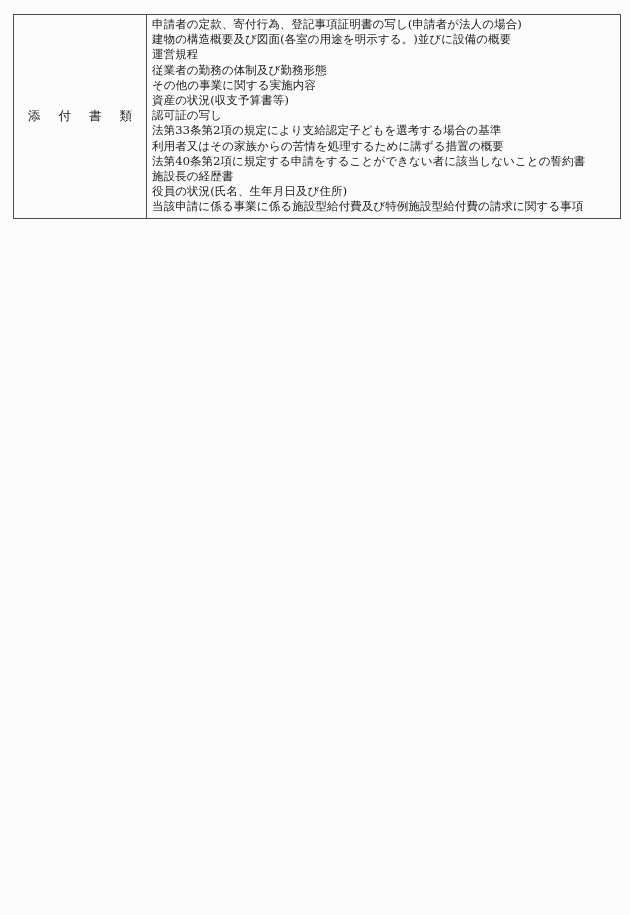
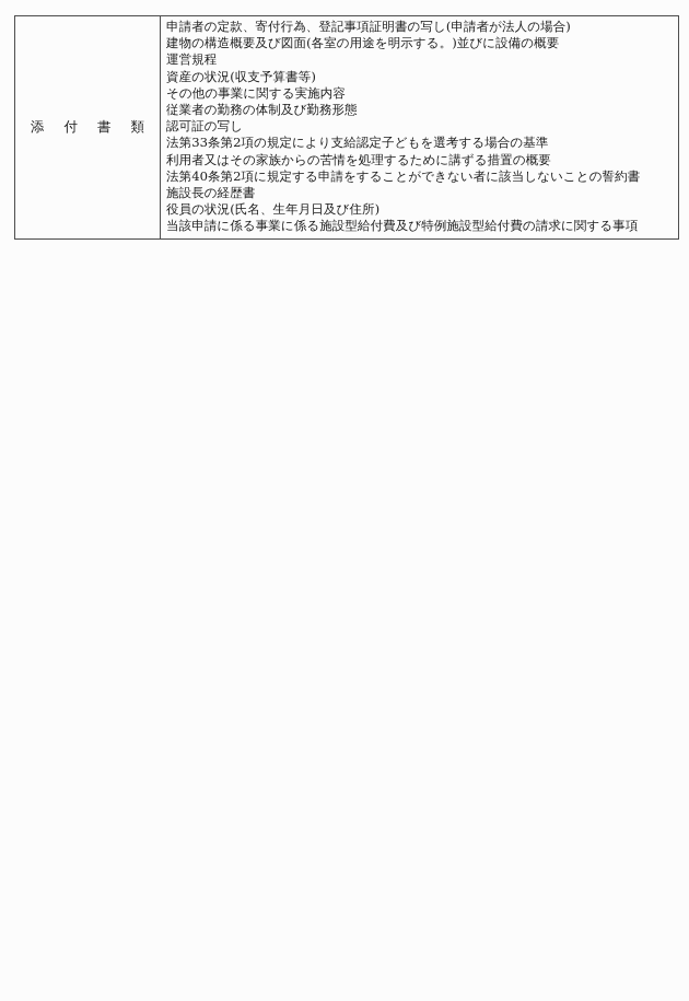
  添
  付
  書
  類
  申請者の定款、寄付行為、登記事項証明書の写し(申請者が法人の場合)
  建物の構造概要及び図面(各室の用途を明示する。)並びに設備の概要
  運営規程
- 従業者の勤務の体制及び勤務形態
+ 資産の状況(収支予算書等)
  その他の事業に関する実施内容
- 資産の状況(収支予算書等)
+ 従業者の勤務の体制及び勤務形態
  認可証の写し
  法第33条第2項の規定により支給認定子どもを選考する場合の基準
  利用者又はその家族からの苦情を処理するために講ずる措置の概要
  法第40条第2項に規定する申請をすることができない者に該当しないことの誓約書
  施設長の経歴書
  役員の状況(氏名、生年月日及び住所)
  当該申請に係る事業に係る施設型給付費及び特例施設型給付費の請求に関する事項
